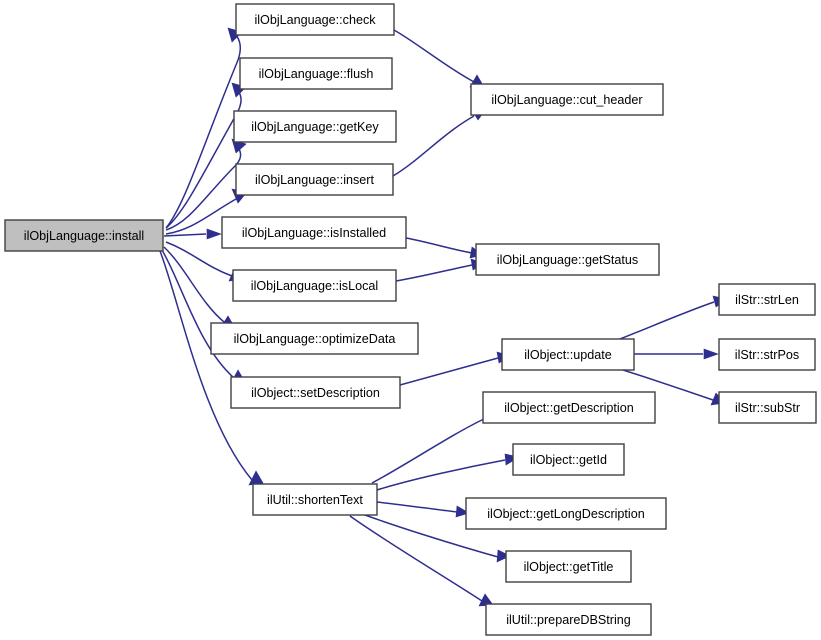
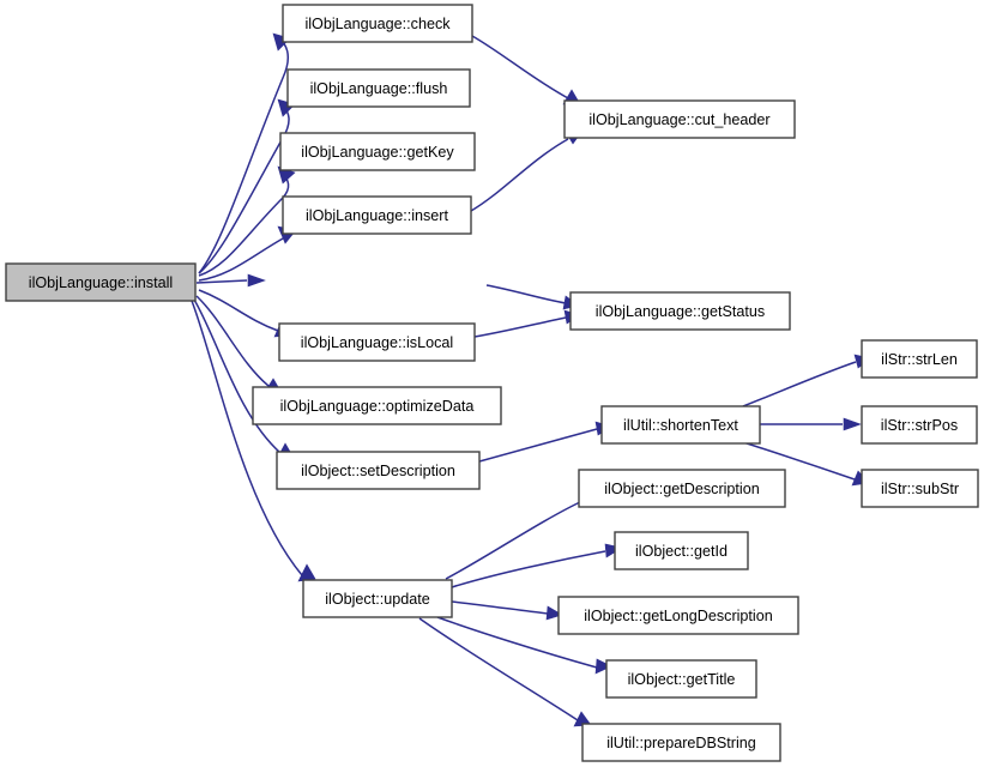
  ilObjLanguage::install
  ilObjLanguage::check
  ilObjLanguage::flush
  ilObjLanguage::getKey
  ilObjLanguage::insert
- ilObjLanguage::isInstalled
  ilObjLanguage::isLocal
  ilObjLanguage::optimizeData
  ilObject::setDescription
- ilUtil::shortenText
+ ilObject::update
  ilObjLanguage::cut_header
  ilObjLanguage::getStatus
- ilObject::update
+ ilUtil::shortenText
  ilObject::getDescription
  ilObject::getId
  ilObject::getLongDescription
  ilObject::getTitle
  ilUtil::prepareDBString
  ilStr::strLen
  ilStr::strPos
  ilStr::subStr
